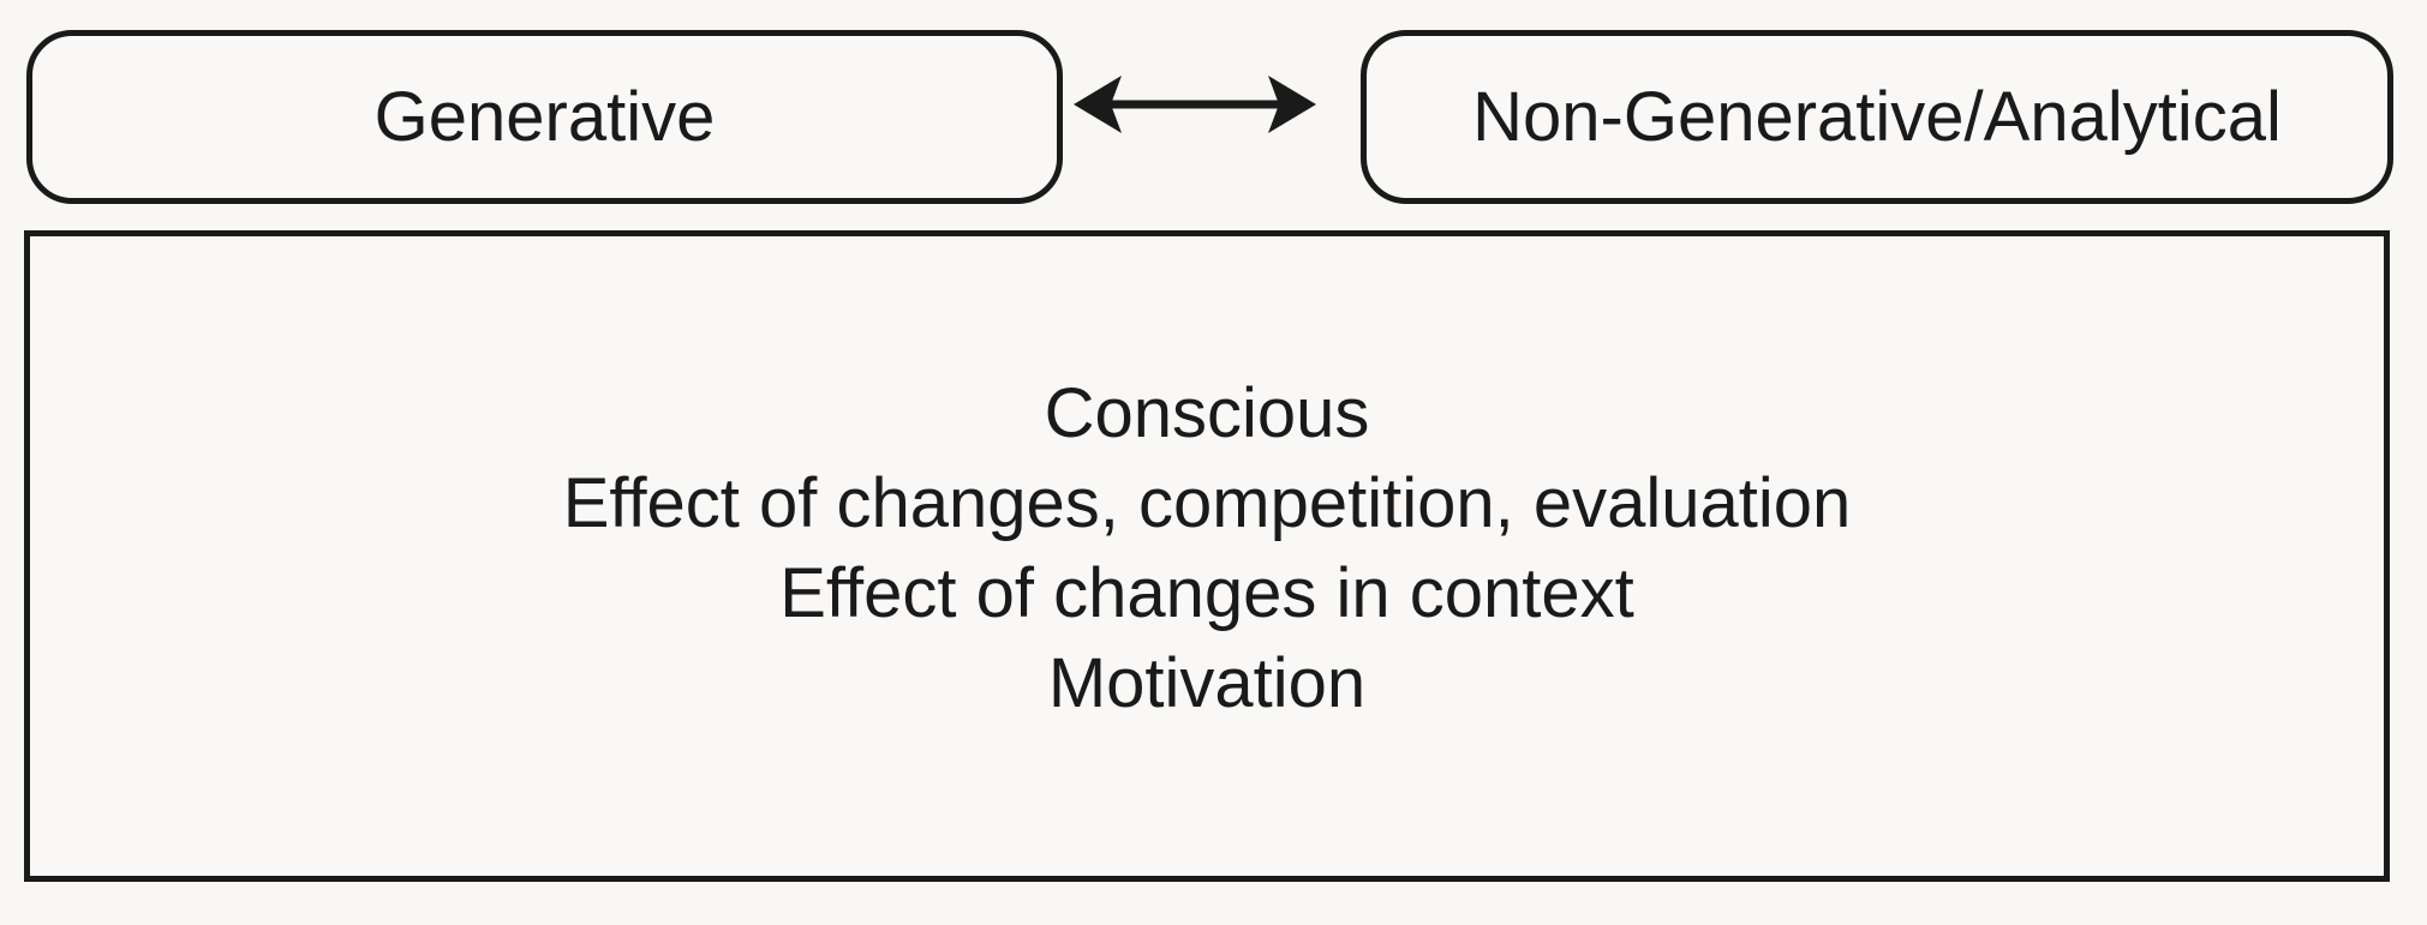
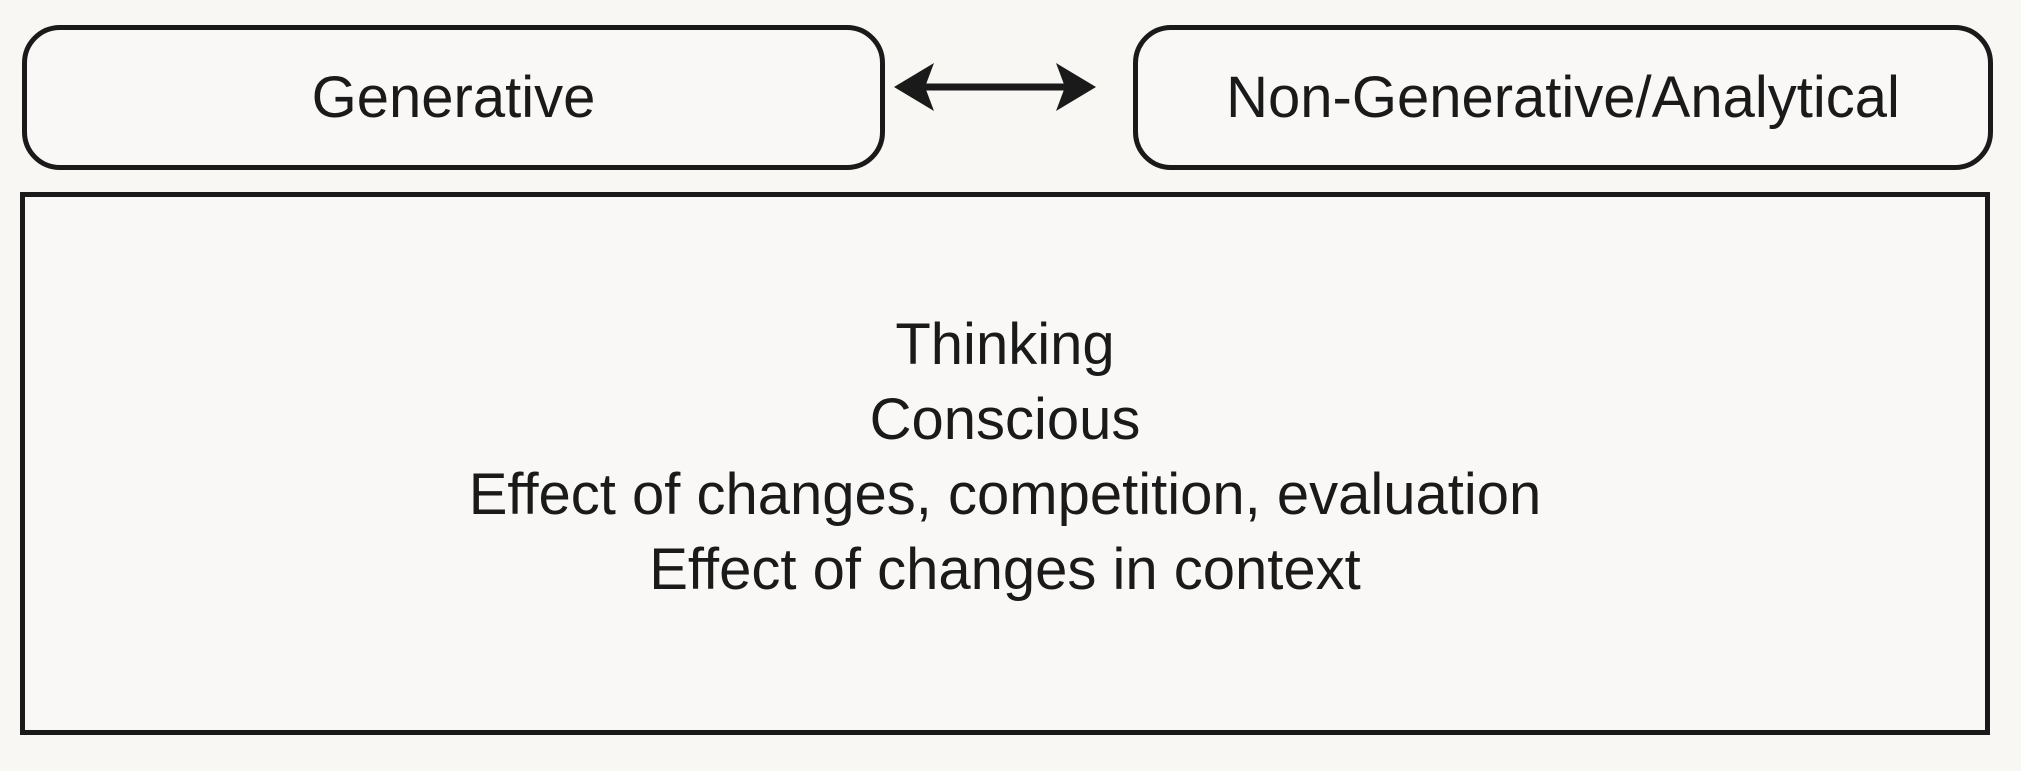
  Generative
  Non-Generative/Analytical
+ Thinking
  Conscious
  Effect of changes, competition, evaluation
  Effect of changes in context
- Motivation
